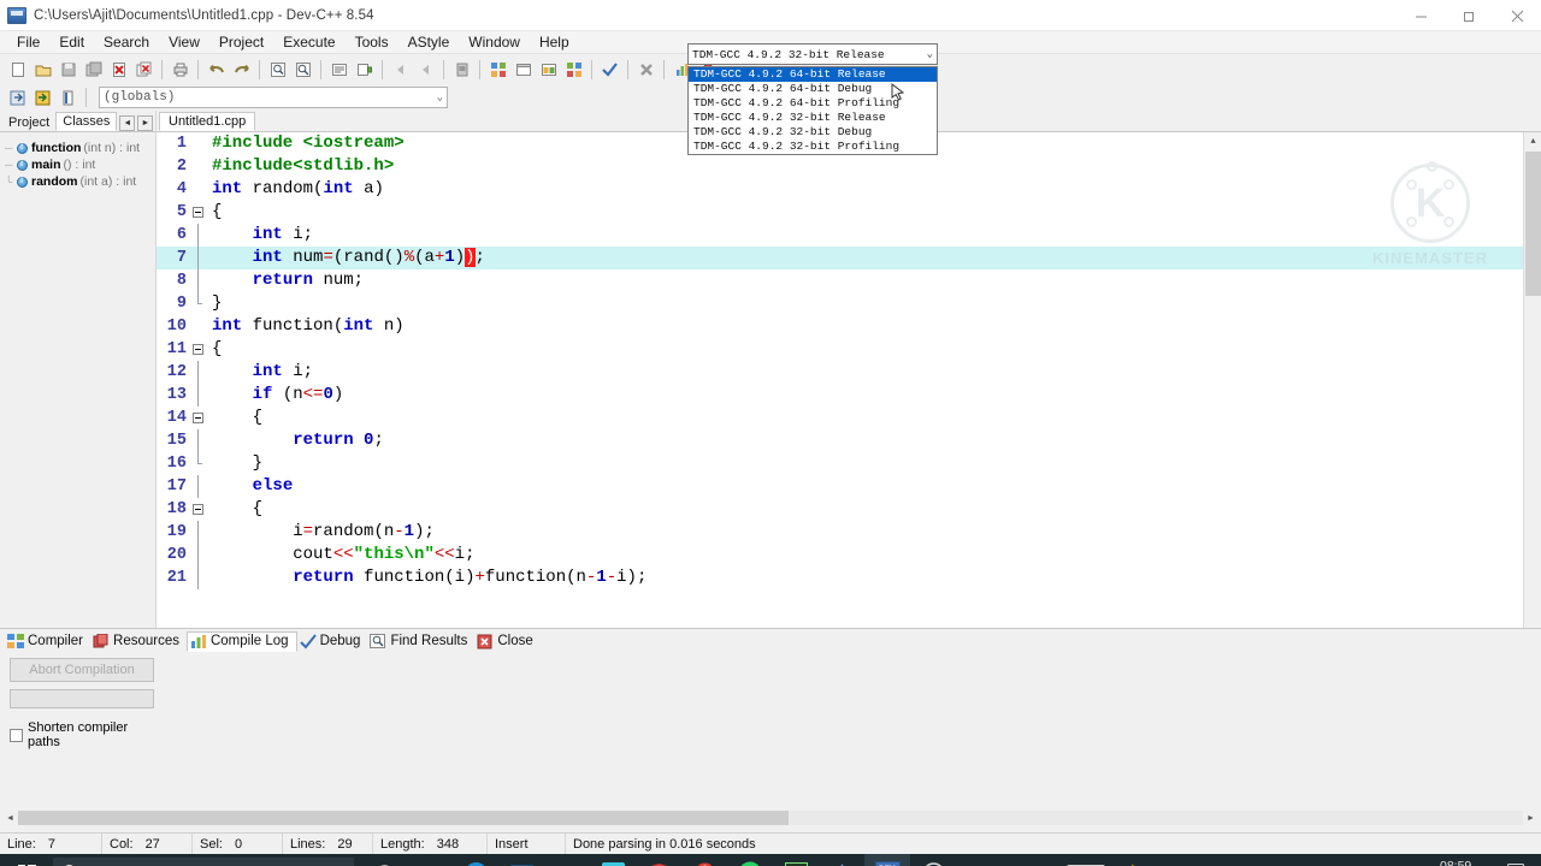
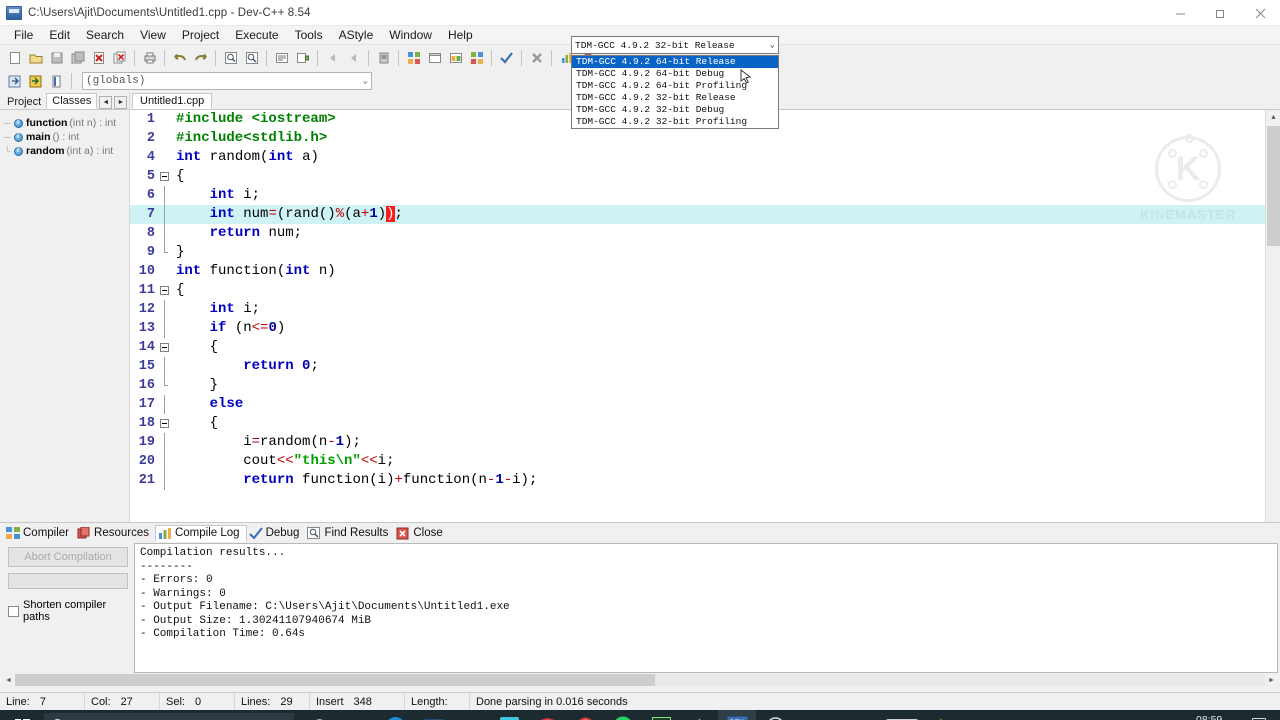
  C:\Users\Ajit\Documents\Untitled1.cpp - Dev-C++ 8.54
  File
  Edit
  Search
  View
  Project
  Execute
  Tools
  AStyle
  Window
  Help
  (globals)
  ⌄
  TDM-GCC 4.9.2 32-bit Release
  ⌄
  TDM-GCC 4.9.2 64-bit Release
  TDM-GCC 4.9.2 64-bit Debug
  TDM-GCC 4.9.2 64-bit Profiling
  TDM-GCC 4.9.2 32-bit Release
  TDM-GCC 4.9.2 32-bit Debug
  TDM-GCC 4.9.2 32-bit Profiling
  Project
  Classes
  ─
  function
  (int n) : int
  ─
  main
  () : int
  └
  random
  (int a) : int
  Untitled1.cpp
  1
  #include <iostream>
  2
  #include<stdlib.h>
  4
  int random(int a)
  5
  {
  6
  int i;
  7
  int num=(rand()%(a+1));
  8
  return num;
  9
  }
  10
  int function(int n)
  11
  {
  12
  int i;
  13
  if (n<=0)
  14
  {
  15
  return 0;
  16
  }
  17
  else
  18
  {
  19
  i=random(n-1);
  20
  cout<<"this\n"<<i;
  21
  return function(i)+function(n-1-i);
  ▲
  Compiler
  Resources
  Compile Log
  Debug
  Find Results
  Close
  Abort Compilation
  Shorten compiler paths
+ Compilation results...
+ --------
+ - Errors: 0
+ - Warnings: 0
+ - Output Filename: C:\Users\Ajit\Documents\Untitled1.exe
+ - Output Size: 1.30241107940674 MiB
+ - Compilation Time: 0.64s
  Line:
  7
  Col:
  27
  Sel:
  0
  Lines:
  29
- Length:
+ Insert
  348
- Insert
+ Length:
  Done parsing in 0.016 seconds
